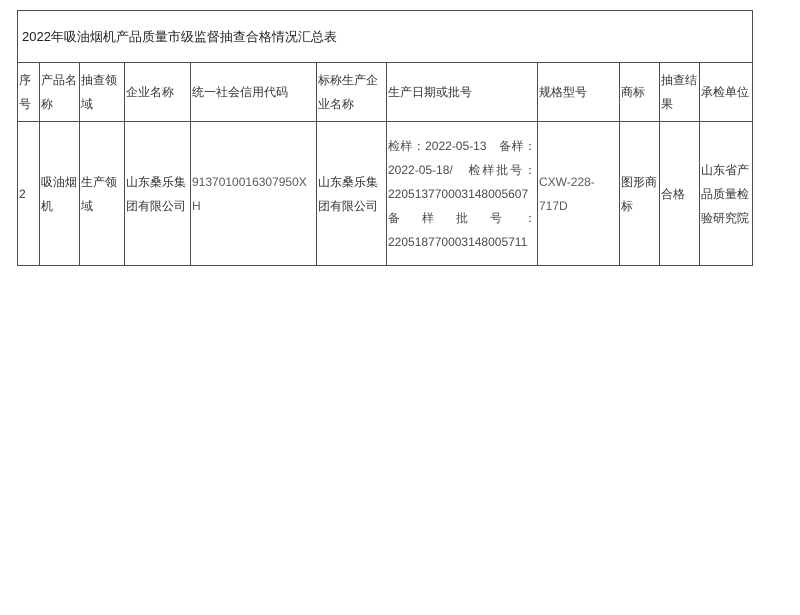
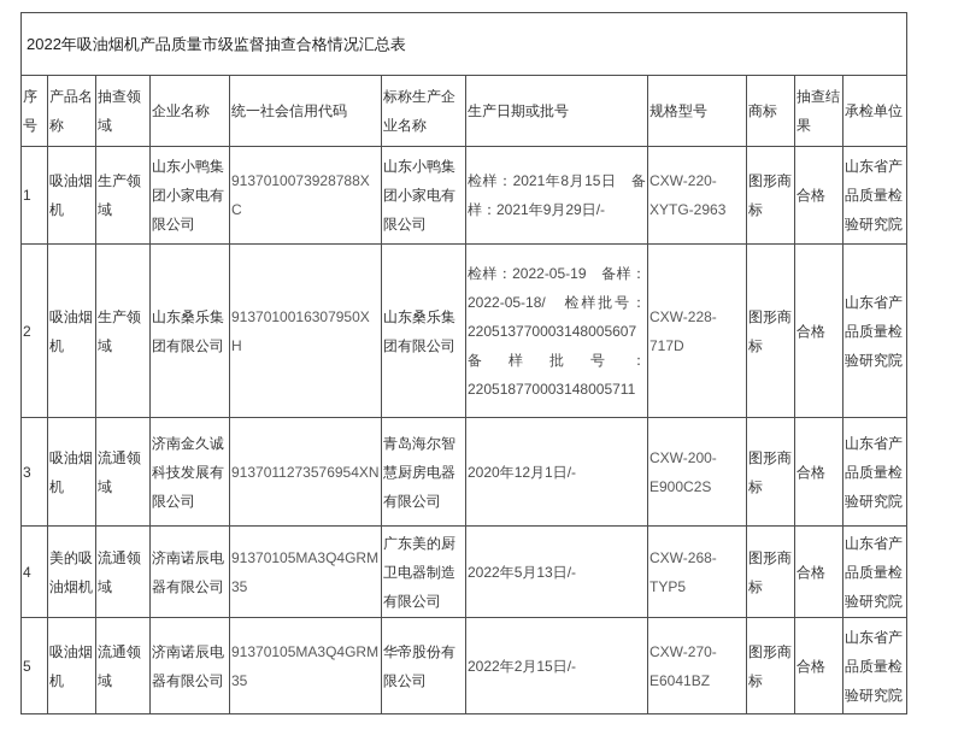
  2022年吸油烟机产品质量市级监督抽查合格情况汇总表
  序号	产品名称	抽查领域	企业名称	统一社会信用代码	标称生产企业名称	生产日期或批号	规格型号	商标	抽查结果	承检单位
+ 1	吸油烟机	生产领域	山东小鸭集团小家电有限公司	9137010073928788XC	山东小鸭集团小家电有限公司	检样：2021年8月15日 备样：2021年9月29日/-	CXW-220-XYTG-2963	图形商标	合格	山东省产品质量检验研究院
- 2	吸油烟机	生产领域	山东桑乐集团有限公司	9137010016307950XH	山东桑乐集团有限公司	检样：2022-05-13 备样：2022-05-18/ 检样批号：220513770003148005607 备样批号：220518770003148005711	CXW-228-717D	图形商标	合格	山东省产品质量检验研究院
+ 2	吸油烟机	生产领域	山东桑乐集团有限公司	9137010016307950XH	山东桑乐集团有限公司	检样：2022-05-19 备样：2022-05-18/ 检样批号：220513770003148005607 备样批号：220518770003148005711	CXW-228-717D	图形商标	合格	山东省产品质量检验研究院
+ 3	吸油烟机	流通领域	济南金久诚科技发展有限公司	9137011273576954XN	青岛海尔智慧厨房电器有限公司	2020年12月1日/-	CXW-200-E900C2S	图形商标	合格	山东省产品质量检验研究院
+ 4	美的吸油烟机	流通领域	济南诺辰电器有限公司	91370105MA3Q4GRM35	广东美的厨卫电器制造有限公司	2022年5月13日/-	CXW-268-TYP5	图形商标	合格	山东省产品质量检验研究院
+ 5	吸油烟机	流通领域	济南诺辰电器有限公司	91370105MA3Q4GRM35	华帝股份有限公司	2022年2月15日/-	CXW-270-E6041BZ	图形商标	合格	山东省产品质量检验研究院
